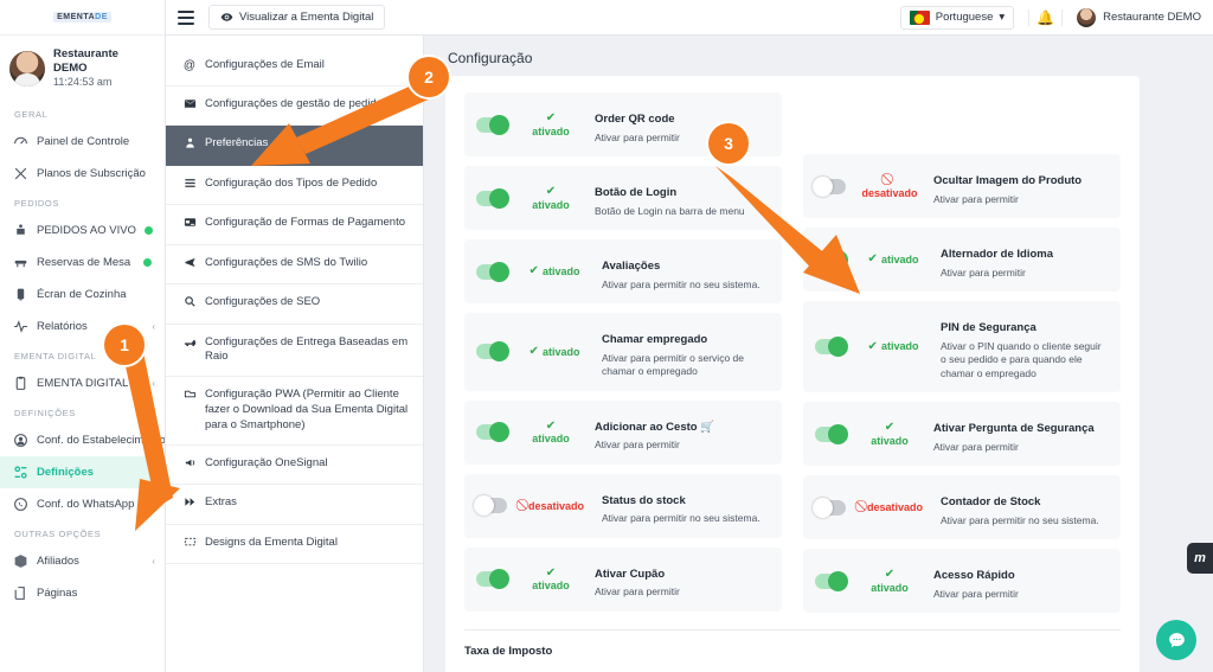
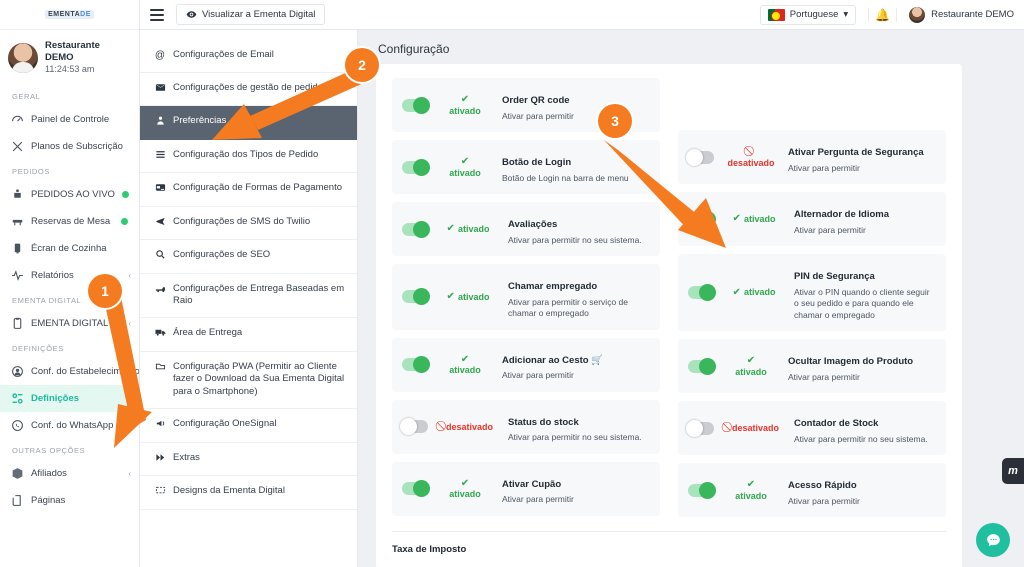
  Restaurante DEMO
  11:24:53 am
  GERAL
  Painel de Controle
  Planos de Subscrição
  PEDIDOS
  PEDIDOS AO VIVO
  Reservas de Mesa
  Écran de Cozinha
  Relatórios
  ‹
  EMENTA DIGITAL
  EMENTA DIGITAL
  ‹
  DEFINIÇÕES
  Conf. do Estabelecimo
  Definições
  Conf. do WhatsApp
  OUTRAS OPÇÕES
  Afiliados
  ‹
  Páginas
  Visualizar a Ementa Digital
  Portuguese
  ▾
  🔔
  Restaurante DEMO
  @
  Configurações de Email
  Configurações de gestão de pedi
  Preferências
  Configuração dos Tipos de Pedido
  Configuração de Formas de Pagamento
  Configurações de SMS do Twilio
  Configurações de SEO
  Configurações de Entrega Baseadas em Raio
+ Área de Entrega
  Configuração PWA (Permitir ao Cliente fazer o Download da Sua Ementa Digital para o Smartphone)
  Configuração OneSignal
  Extras
  Designs da Ementa Digital
  Configuração
  ativado
  Order QR code
  Ativar para permitir
  ativado
  Botão de Login
  Botão de Login na barra de menu
  ativado
  Avaliações
  Ativar para permitir no seu sistema.
  ativado
  Chamar empregado
  Ativar para permitir o serviço de chamar o empregado
  ativado
  Adicionar ao Cesto 🛒
  Ativar para permitir
  desativado
  Status do stock
  Ativar para permitir no seu sistema.
  ativado
  Ativar Cupão
  Ativar para permitir
  desativado
- Ocultar Imagem do Produto
+ Ativar Pergunta de Segurança
  Ativar para permitir
  ativado
  Alternador de Idioma
  Ativar para permitir
  ativado
  PIN de Segurança
  Ativar o PIN quando o cliente seguir o seu pedido e para quando ele chamar o empregado
  ativado
- Ativar Pergunta de Segurança
+ Ocultar Imagem do Produto
  Ativar para permitir
  desativado
  Contador de Stock
  Ativar para permitir no seu sistema.
  ativado
  Acesso Rápido
  Ativar para permitir
  Taxa de Imposto
  1
  2
  3
  m
